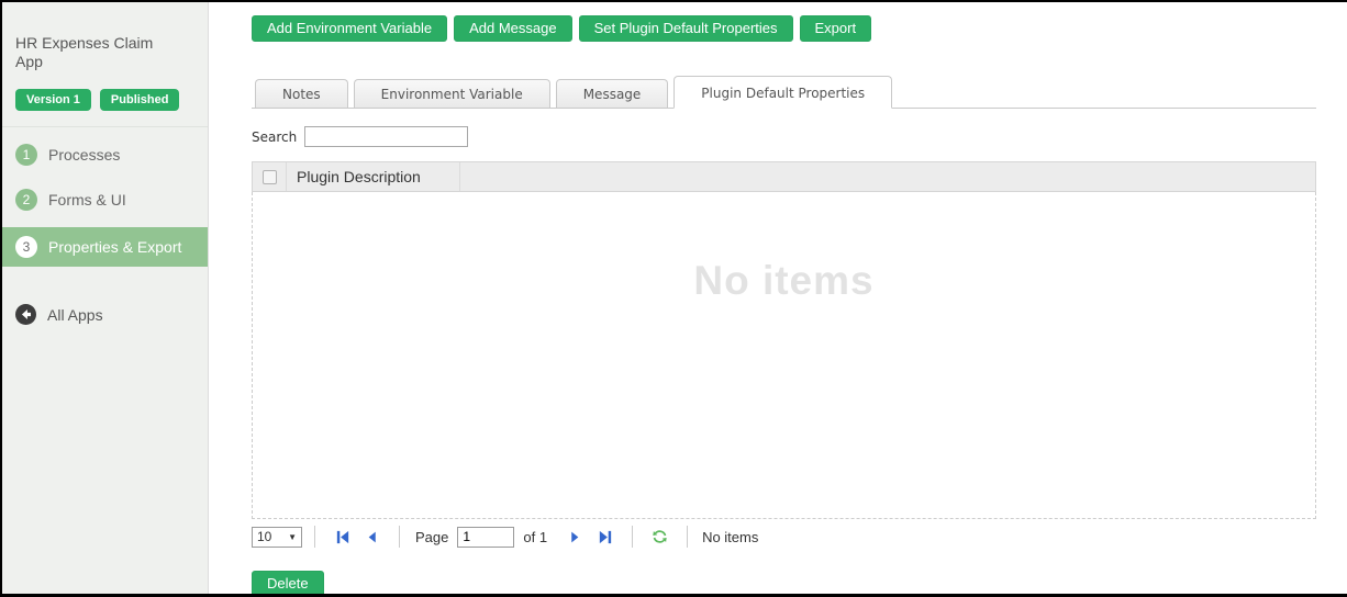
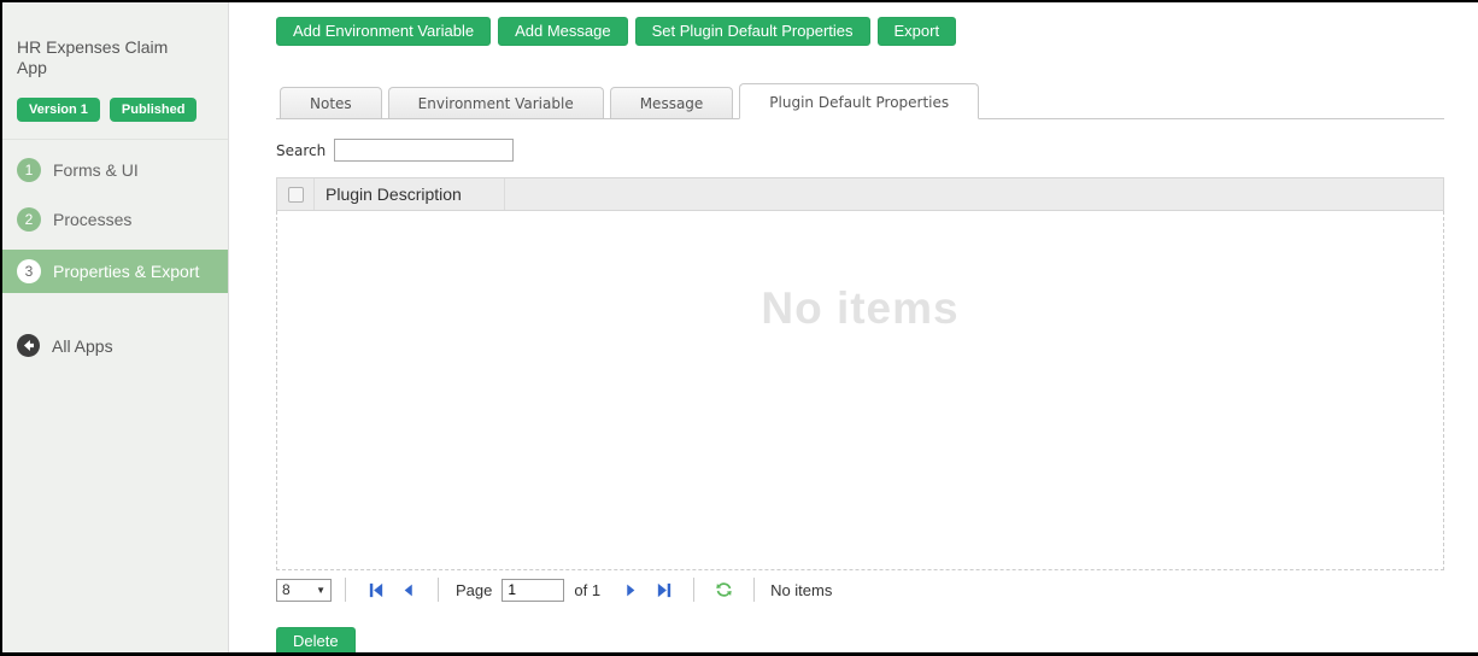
  HR Expenses Claim App
  Version 1
  Published
  1
- Processes
+ Forms & UI
  2
- Forms & UI
+ Processes
  3
  Properties & Export
  All Apps
  Add Environment Variable
  Add Message
  Set Plugin Default Properties
  Export
  Notes
  Environment Variable
  Message
  Plugin Default Properties
  Search
  Plugin Description
  No items
- 10
+ 8
  ▼
  Page
  1
  of 1
  No items
  Delete
